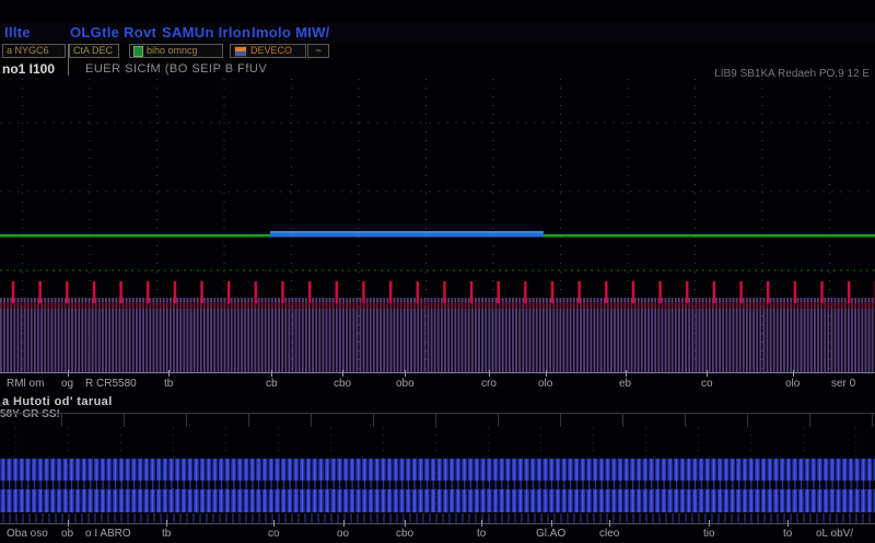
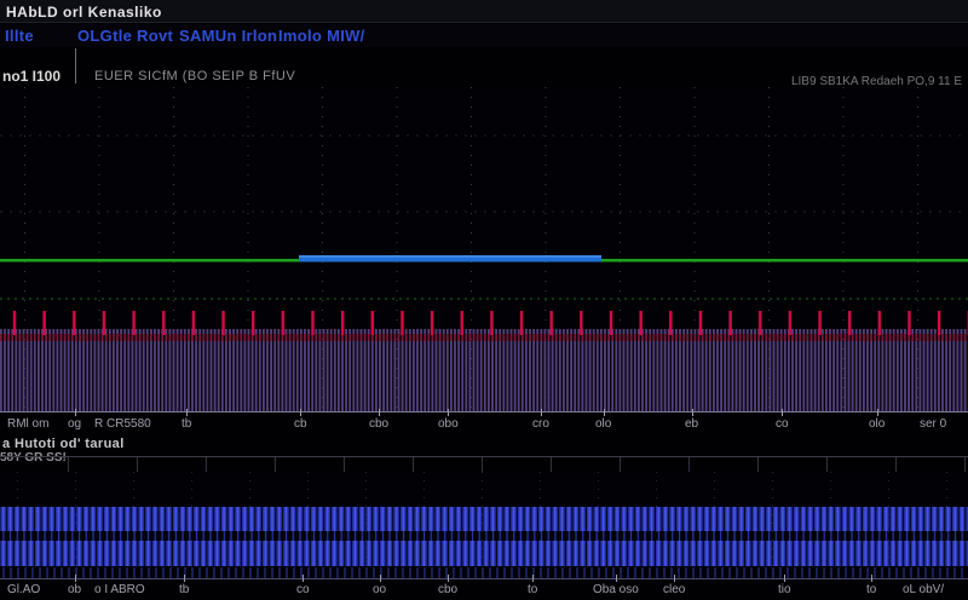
+ HAbLD orl Kenasliko
  Illte
  OLGtle Rovt
  SAMUn Irlon
  Imolo MIW/
- a NYGC6
- CtA DEC
- biho omncg
- DEVECO
- ~
  no1 I100
  EUER SICfM (BO SEIP B FfUV
- LIB9 SB1KA Redaeh PO,9 12 E
+ LIB9 SB1KA Redaeh PO,9 11 E
  RMl om
  og
  R CR5580
  tb
  cb
  cbo
  obo
  cro
  olo
  eb
  co
  olo
  ser 0
  a Hutoti od' tarual
- Oba oso
+ Gl.AO
  ob
  o I ABRO
  tb
  co
  oo
  cbo
  to
- Gl.AO
+ Oba oso
  cleo
  tio
  to
  oL obV/
